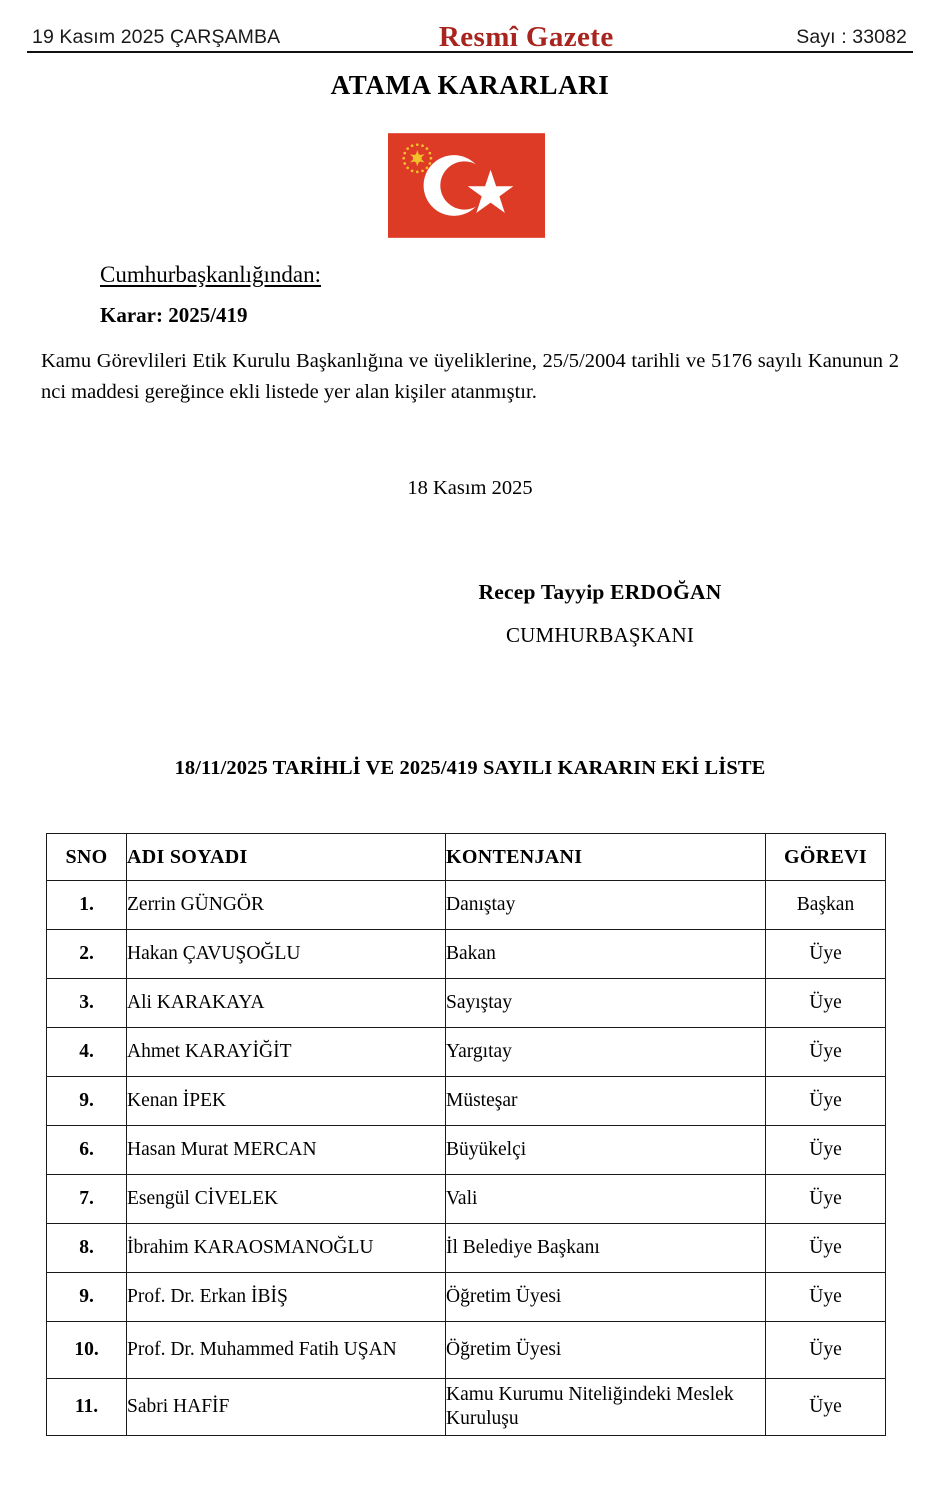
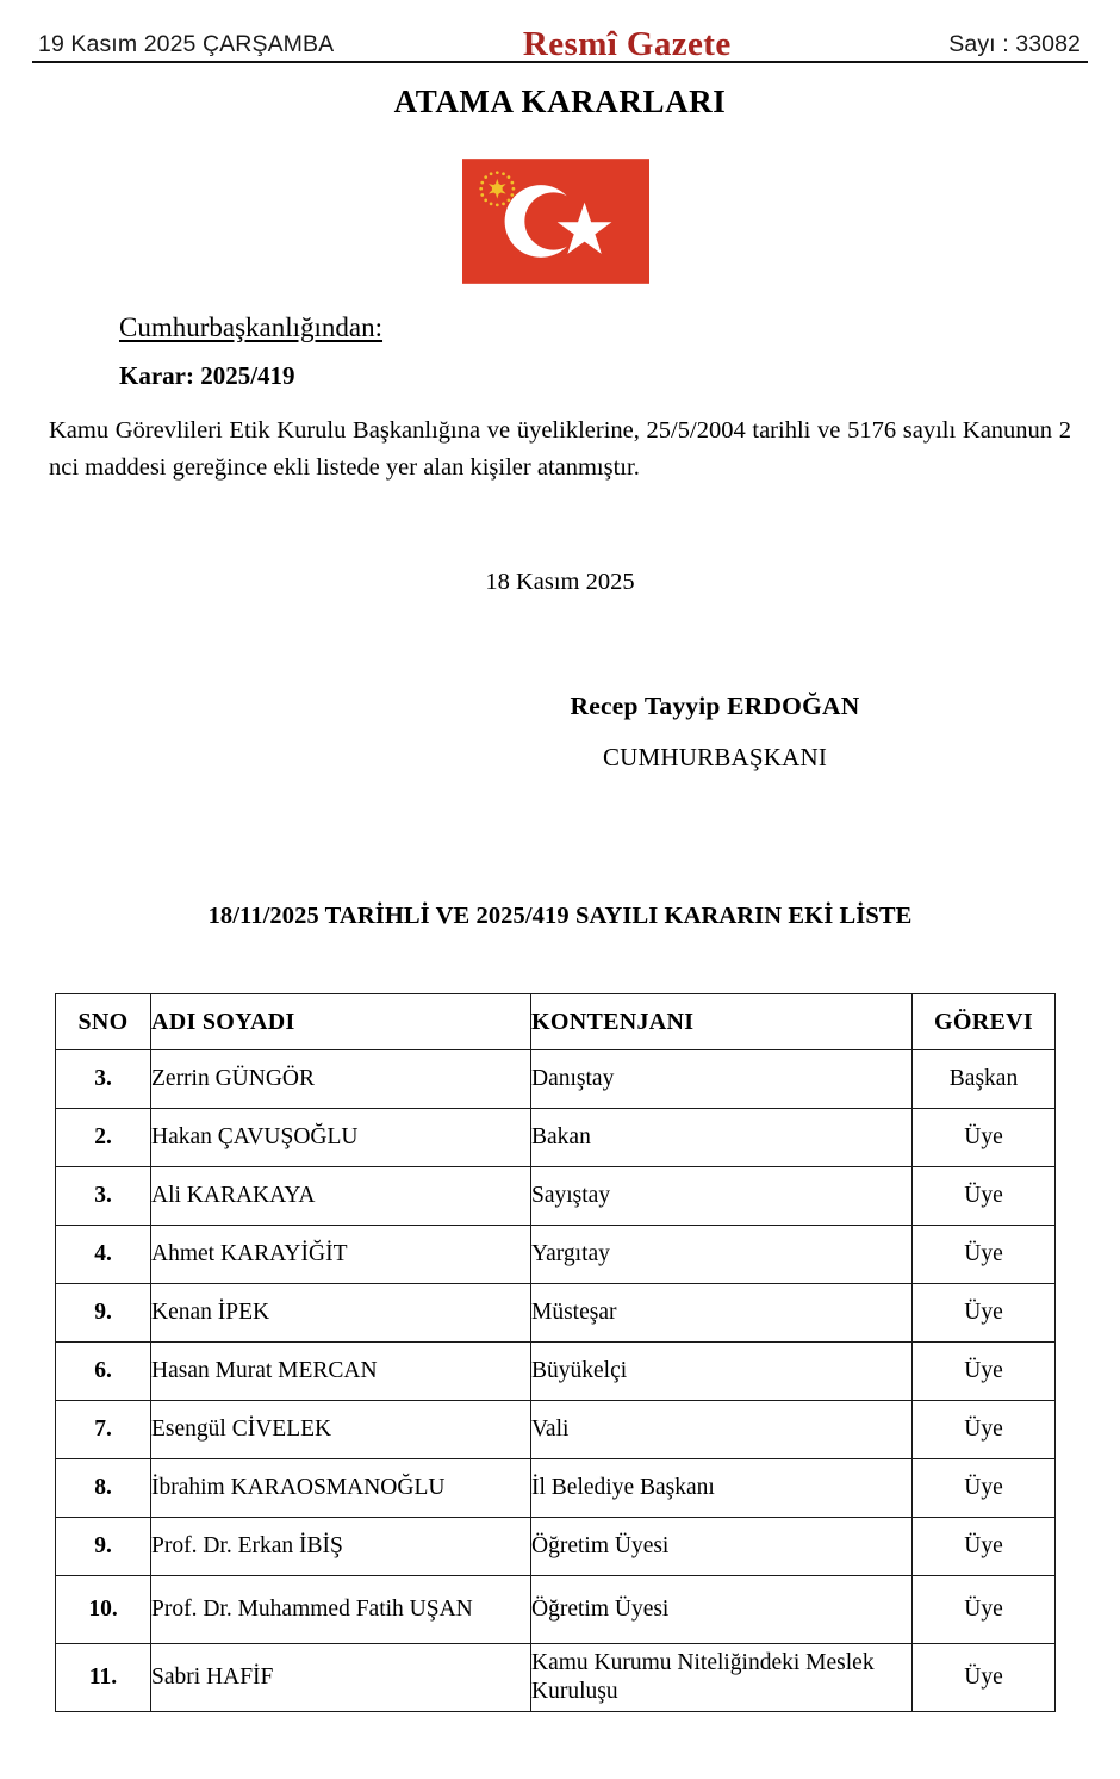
  19 Kasım 2025 ÇARŞAMBA
  Resmî Gazete
  Sayı : 33082
  ATAMA KARARLARI
  Cumhurbaşkanlığından:
  Karar: 2025/419
  Kamu Görevlileri Etik Kurulu Başkanlığına ve üyeliklerine, 25/5/2004 tarihli ve 5176 sayılı Kanunun 2 nci maddesi gereğince ekli listede yer alan kişiler atanmıştır.
  18 Kasım 2025
  Recep Tayyip ERDOĞAN
  CUMHURBAŞKANI
  18/11/2025 TARİHLİ VE 2025/419 SAYILI KARARIN EKİ LİSTE
  SNO	ADI SOYADI	KONTENJANI	GÖREVI
- 1.	Zerrin GÜNGÖR	Danıştay	Başkan
+ 3.	Zerrin GÜNGÖR	Danıştay	Başkan
  2.	Hakan ÇAVUŞOĞLU	Bakan	Üye
  3.	Ali KARAKAYA	Sayıştay	Üye
  4.	Ahmet KARAYİĞİT	Yargıtay	Üye
  9.	Kenan İPEK	Müsteşar	Üye
  6.	Hasan Murat MERCAN	Büyükelçi	Üye
  7.	Esengül CİVELEK	Vali	Üye
  8.	İbrahim KARAOSMANOĞLU	İl Belediye Başkanı	Üye
  9.	Prof. Dr. Erkan İBİŞ	Öğretim Üyesi	Üye
  10.	Prof. Dr. Muhammed Fatih UŞAN	Öğretim Üyesi	Üye
  11.	Sabri HAFİF	Kamu Kurumu Niteliğindeki Meslek Kuruluşu	Üye
